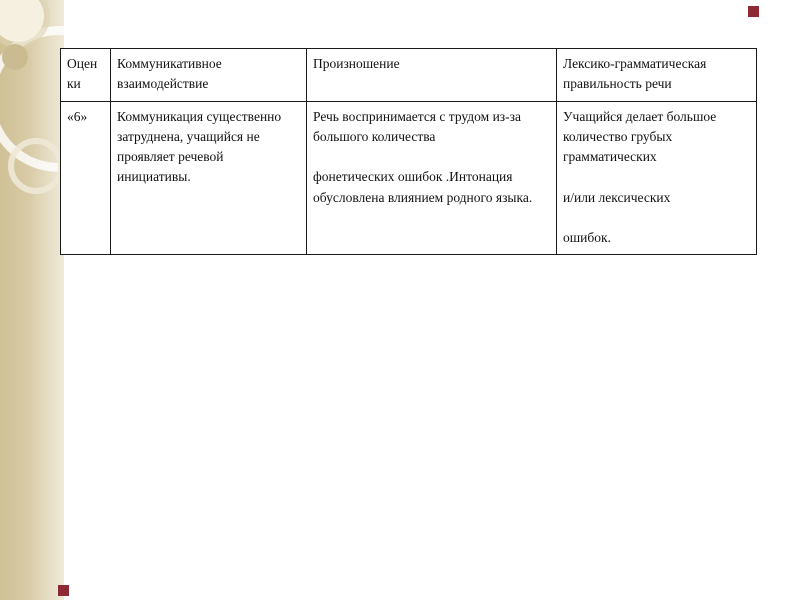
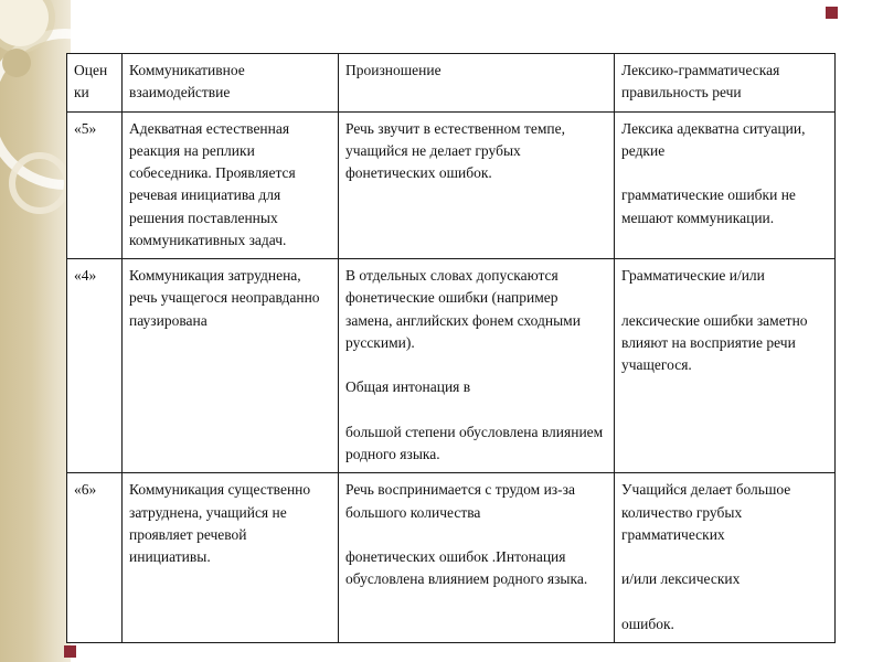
  Оценки	Коммуникативное взаимодействие	Произношение	Лексико-грамматическая правильность речи
+ «5»	Адекватная естественная реакция на реплики собеседника. Проявляется речевая инициатива для решения поставленных коммуникативных задач.	Речь звучит в естественном темпе, учащийся не делает грубых фонетических ошибок.	Лексика адекватна ситуации, редкие грамматические ошибки не мешают коммуникации.
+ «4»	Коммуникация затруднена, речь учащегося неоправданно паузирована	В отдельных словах допускаются фонетические ошибки (например замена, английских фонем сходными русскими). Общая интонация в большой степени обусловлена влиянием родного языка.	Грамматические и/или лексические ошибки заметно влияют на восприятие речи учащегося.
  «6»	Коммуникация существенно затруднена, учащийся не проявляет речевой инициативы.	Речь воспринимается с трудом из-за большого количества фонетических ошибок .Интонация обусловлена влиянием родного языка.	Учащийся делает большое количество грубых грамматических и/или лексических ошибок.
